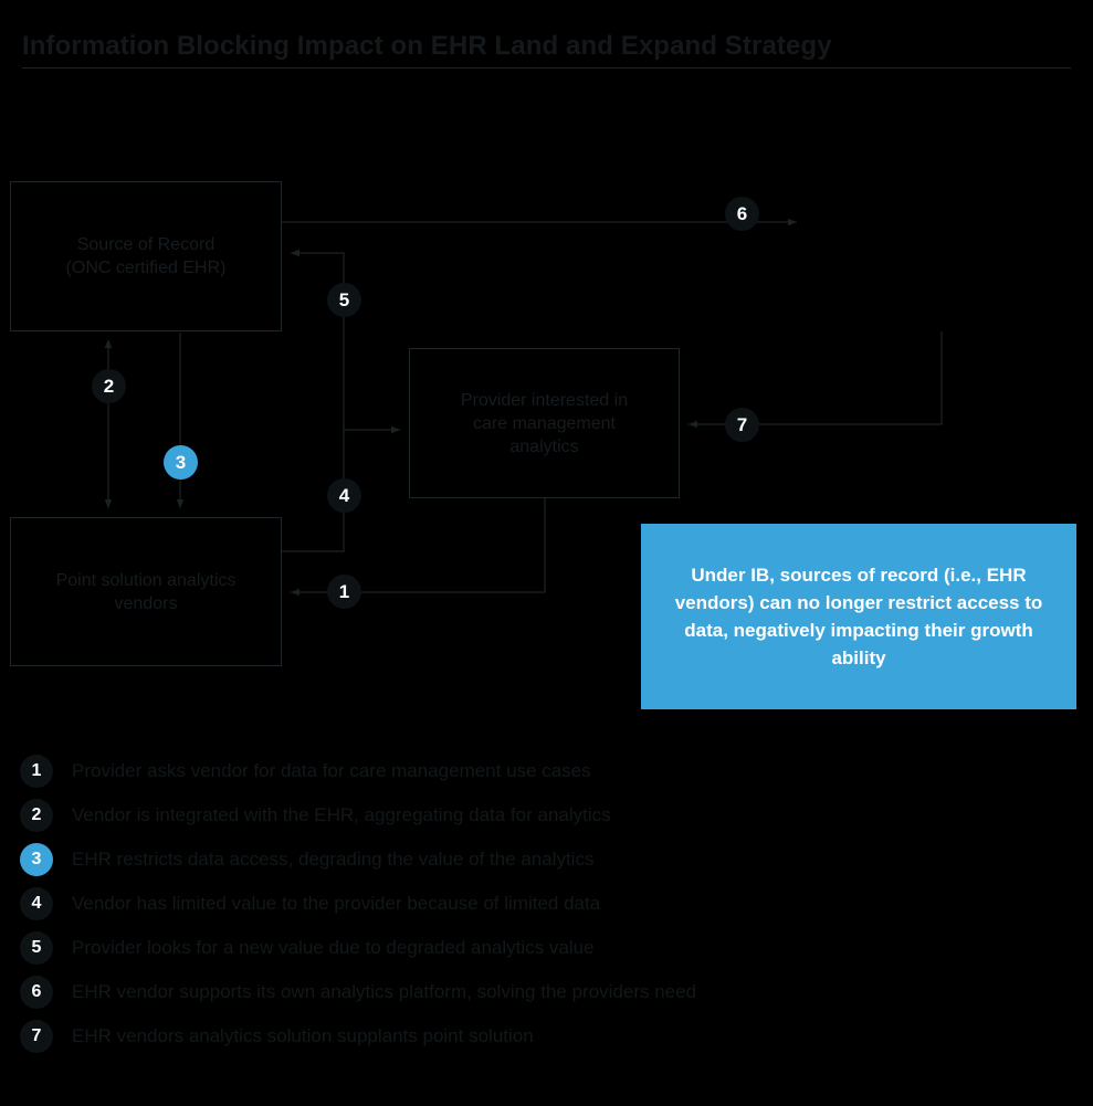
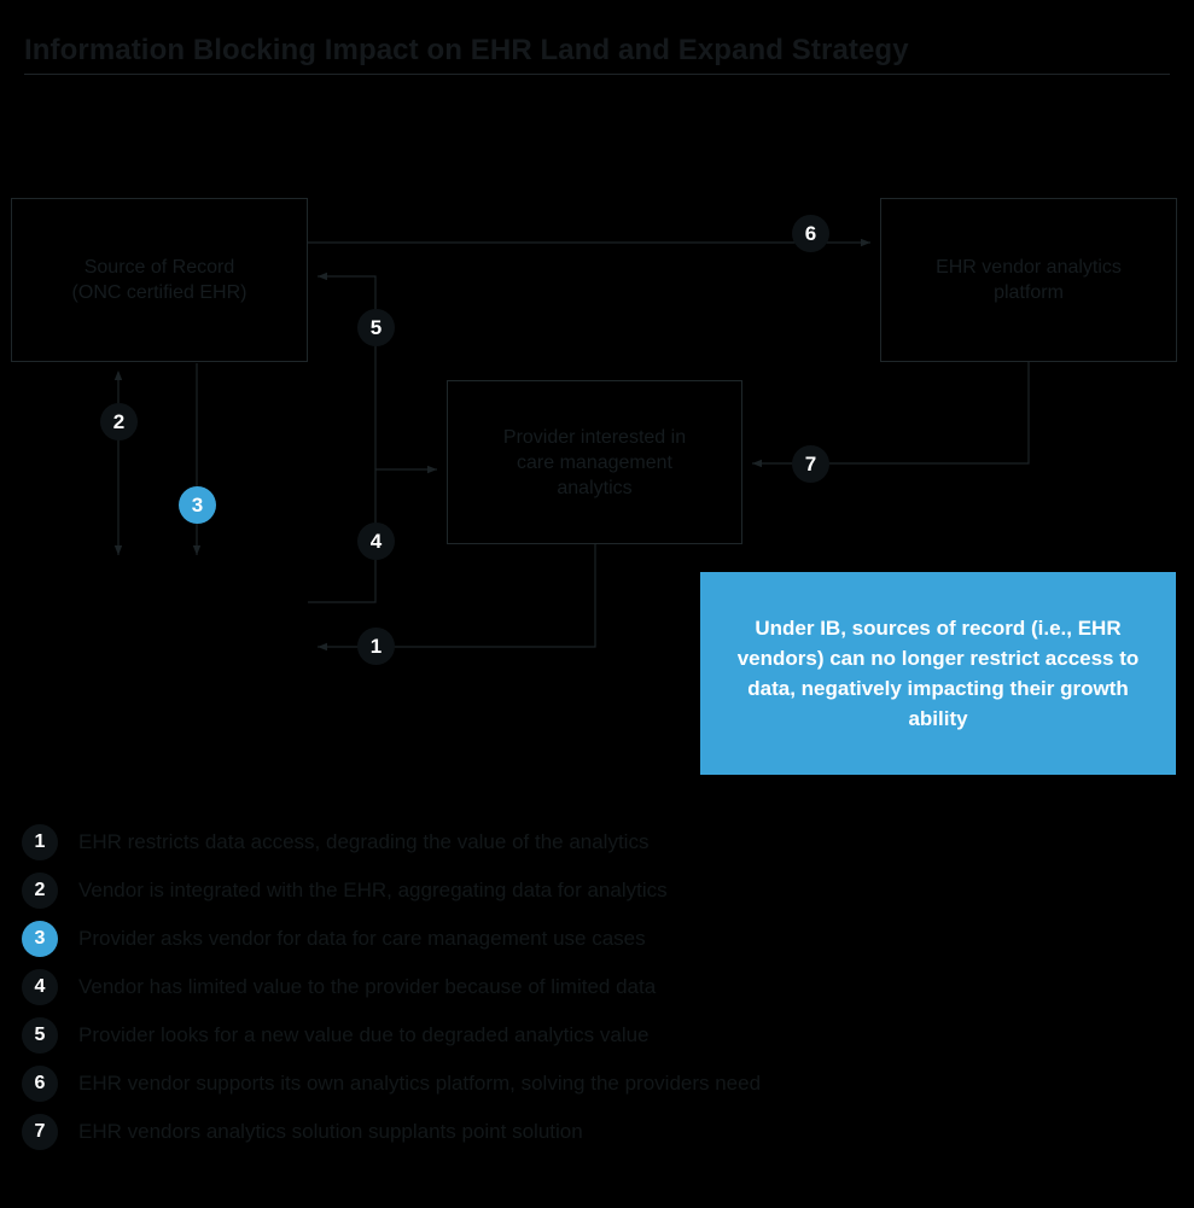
  Information Blocking Impact on EHR Land and Expand Strategy
  Source of Record
  (ONC certified EHR)
+ EHR vendor analytics
+ platform
  Provider interested in
  care management
  analytics
- Point solution analytics
- vendors
  1
  2
  3
  4
  5
  6
  7
  Under IB, sources of record (i.e., EHR vendors) can no longer restrict access to data, negatively impacting their growth ability
  1
- Provider asks vendor for data for care management use cases
+ EHR restricts data access, degrading the value of the analytics
  2
  Vendor is integrated with the EHR, aggregating data for analytics
  3
- EHR restricts data access, degrading the value of the analytics
+ Provider asks vendor for data for care management use cases
  4
  Vendor has limited value to the provider because of limited data
  5
  Provider looks for a new value due to degraded analytics value
  6
  EHR vendor supports its own analytics platform, solving the providers need
  7
  EHR vendors analytics solution supplants point solution
